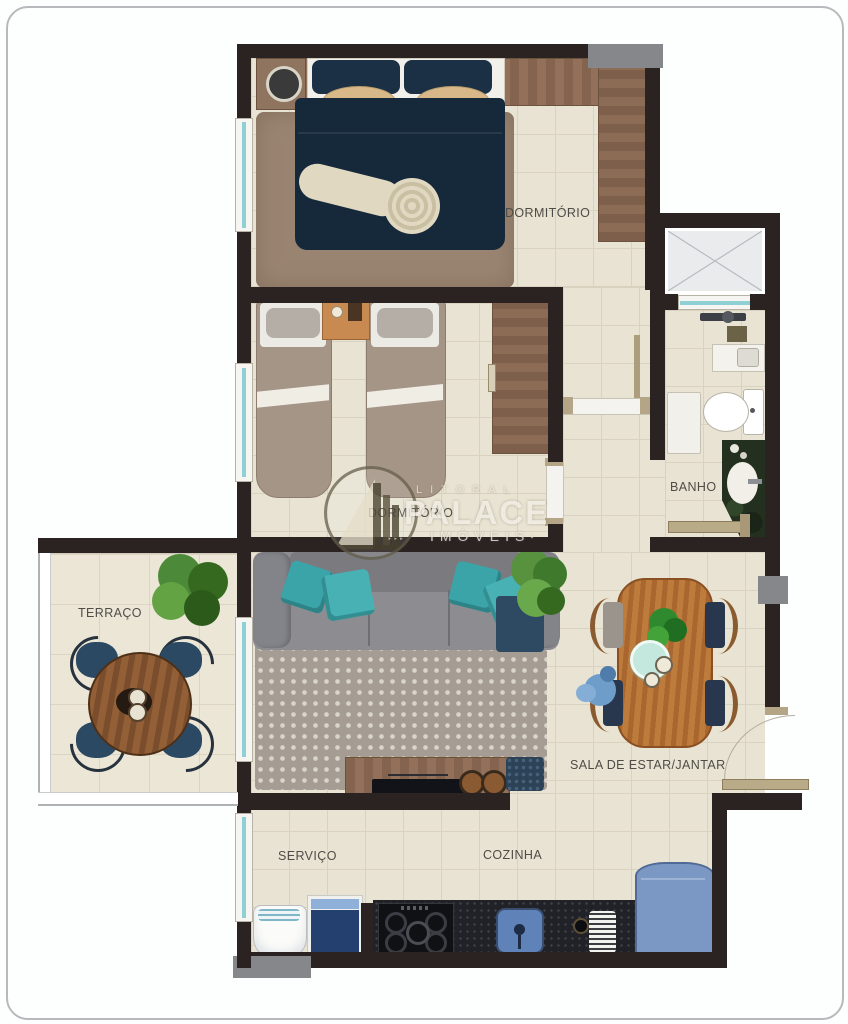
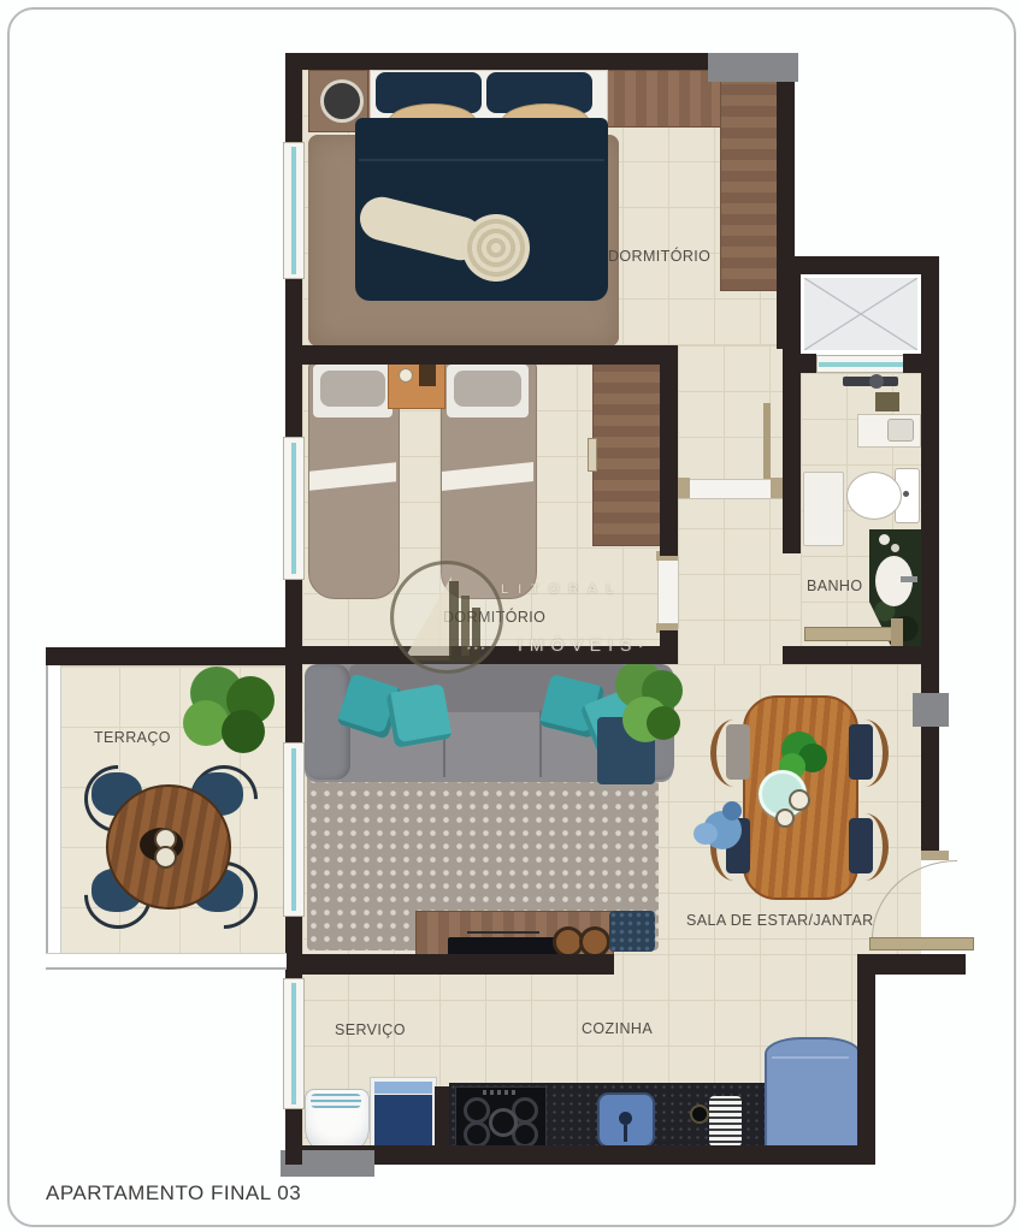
  DORMITÓRIO
  DORMITÓRIO
  BANHO
  TERRAÇO
  SALA DE ESTAR/JANTAR
  SERVIÇO
  COZINHA
+ APARTAMENTO FINAL 03
  LITORAL
- PALACE
  ‣ ‣ ‣
  IMÓVEIS
  ⟶
